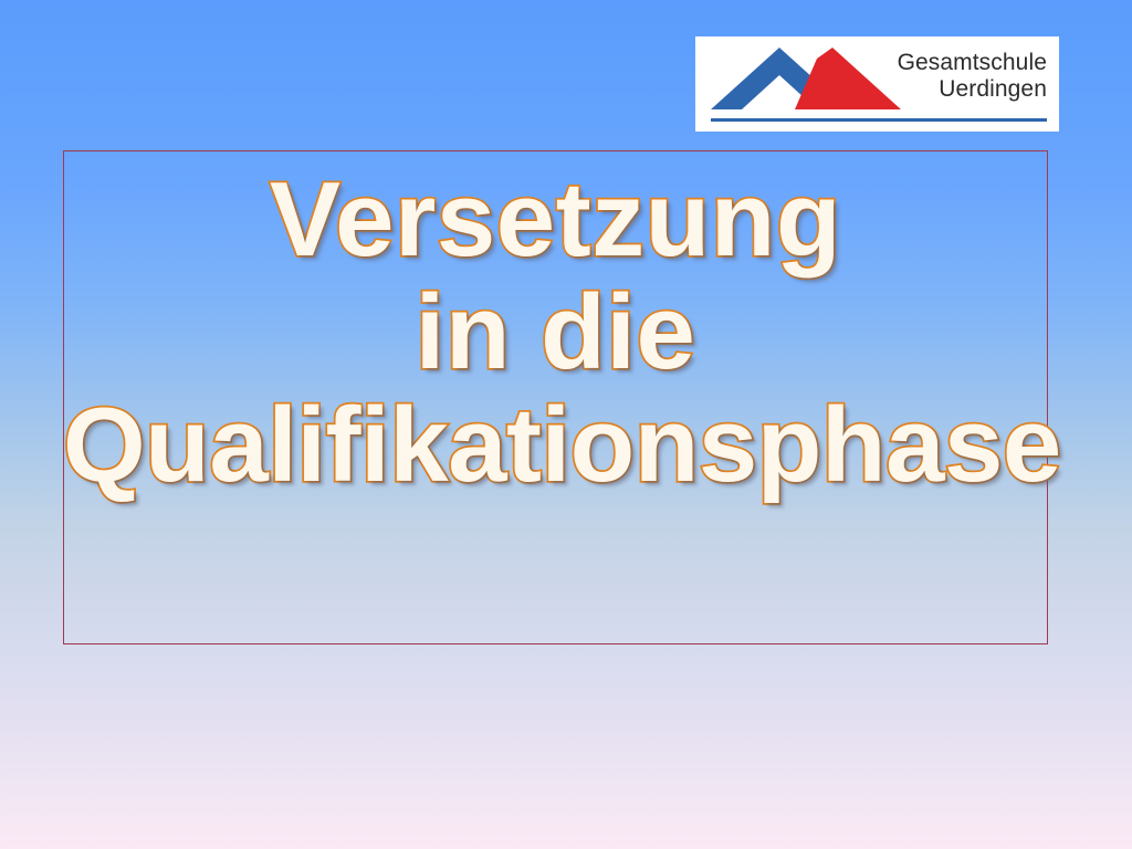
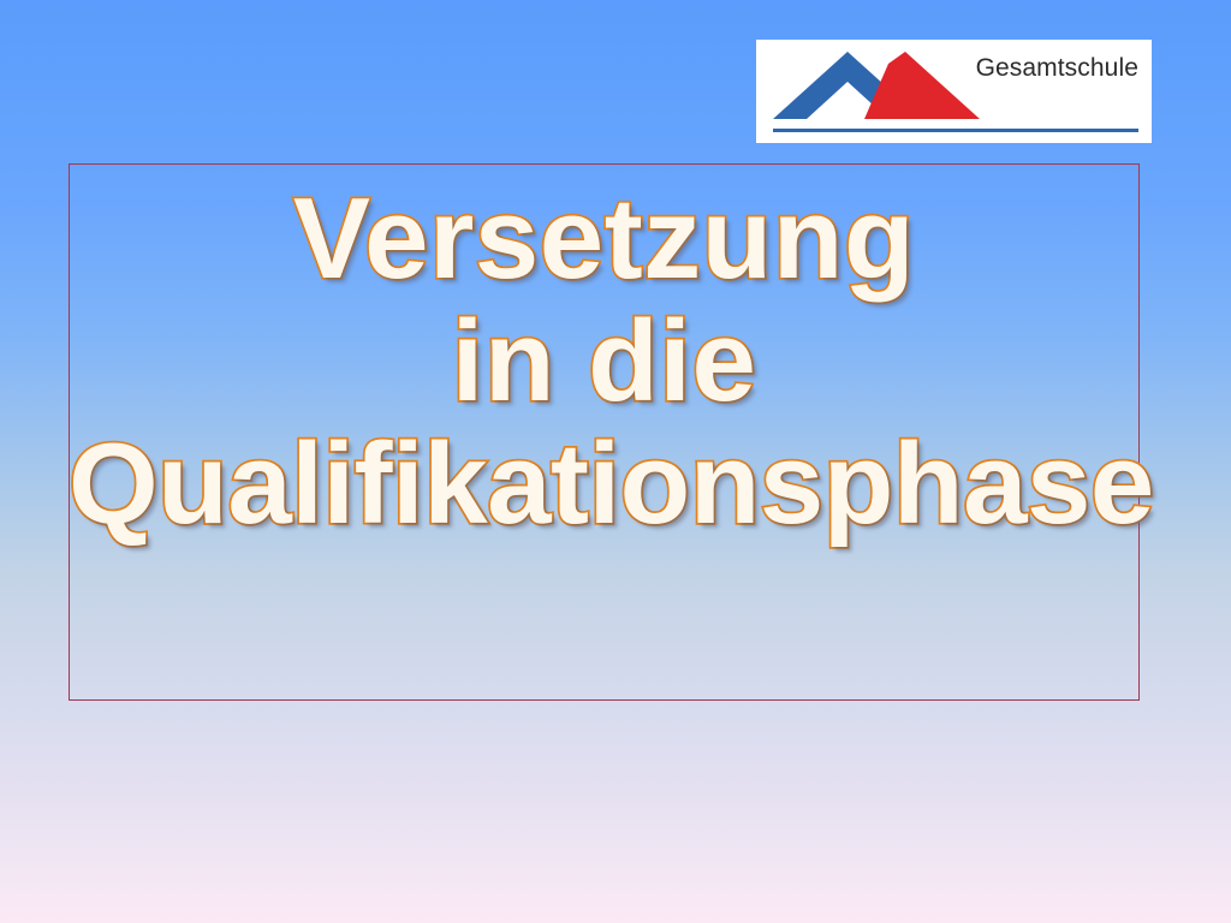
  Gesamtschule
- Uerdingen
  Versetzung
  in die
  Qualifikationsphase
